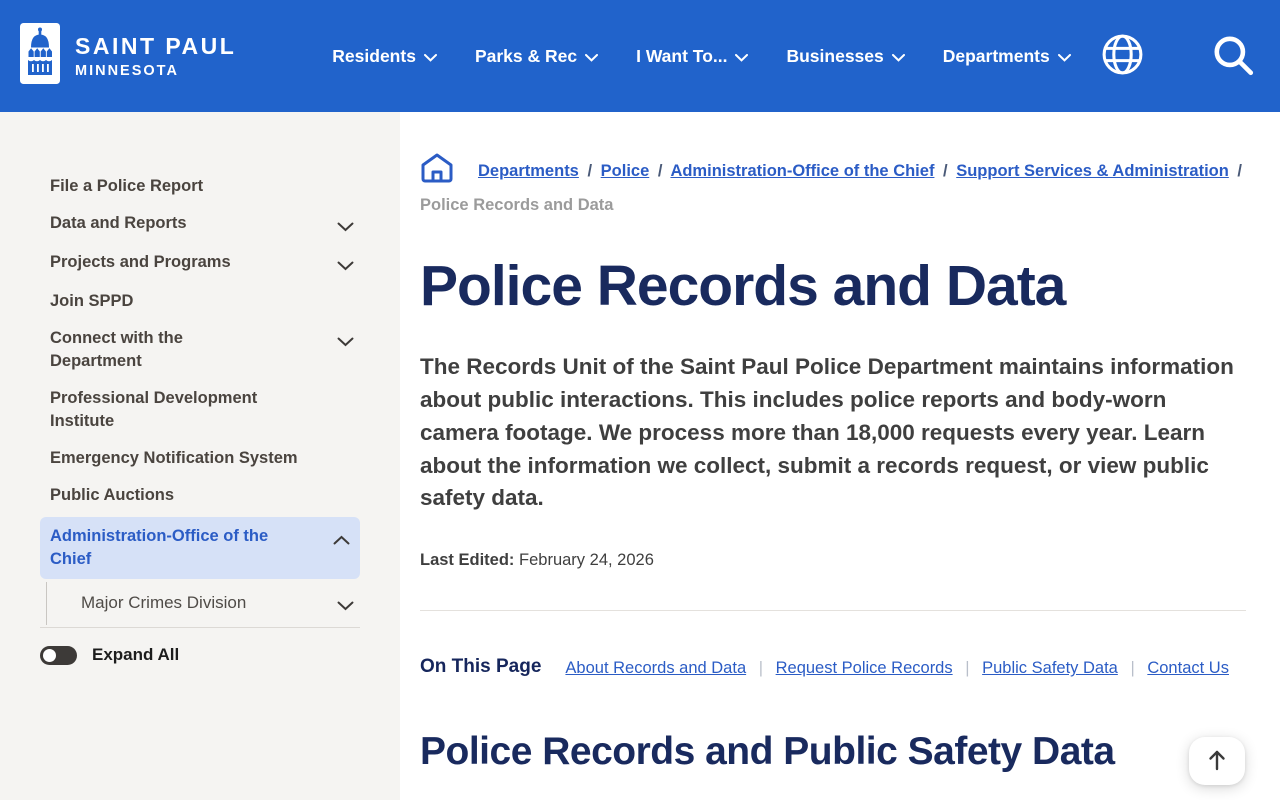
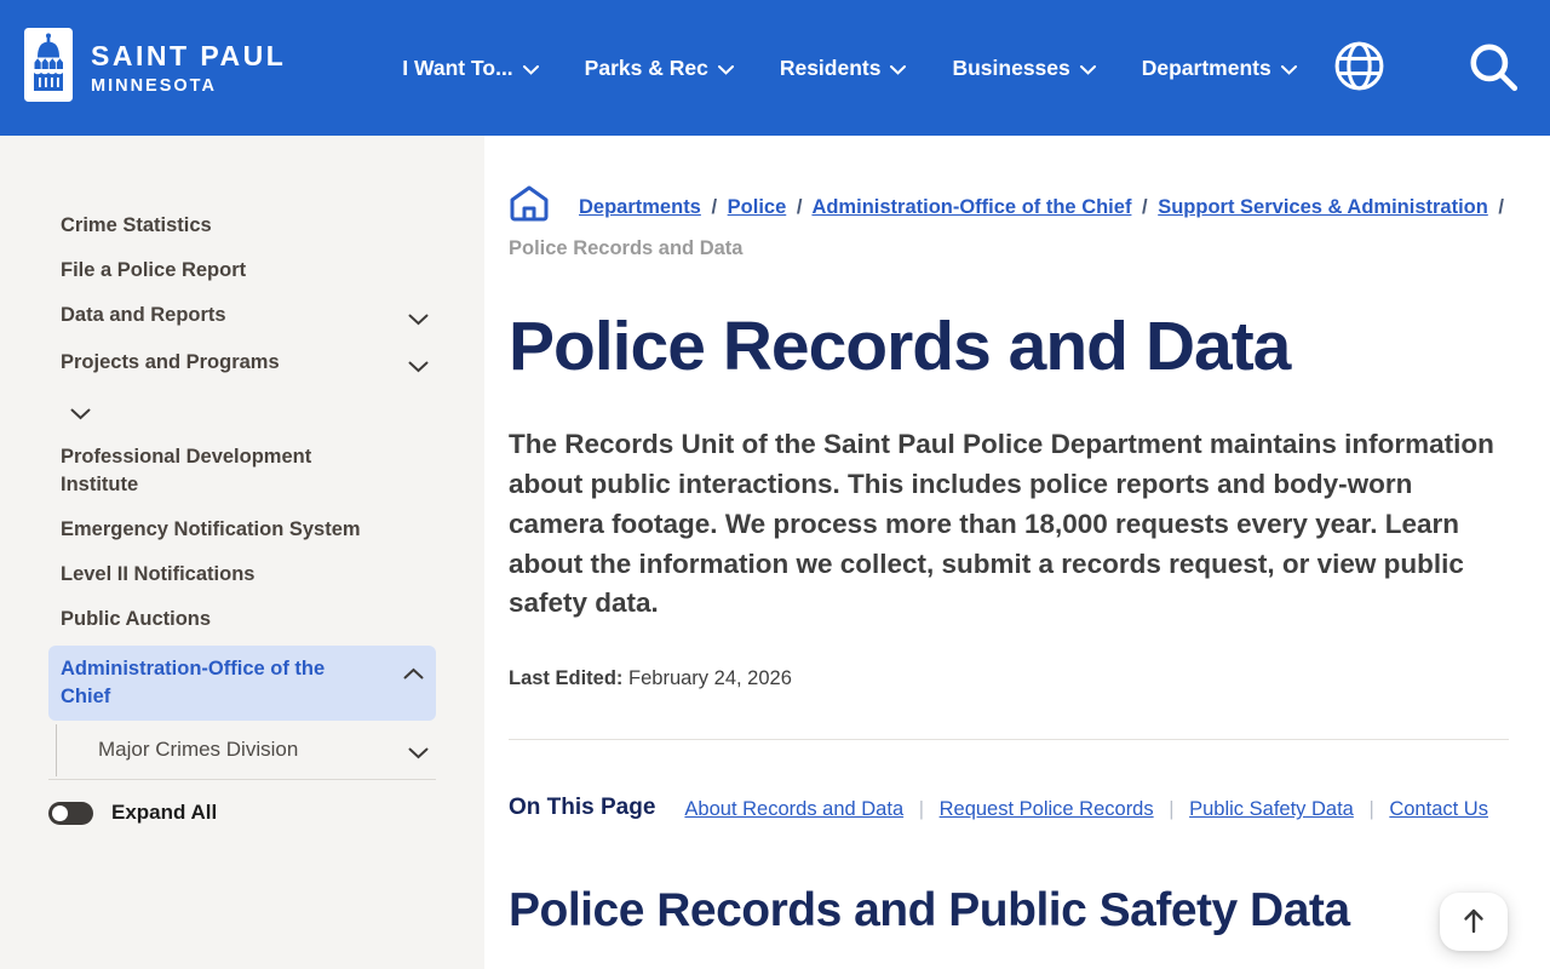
  SAINT PAUL
  MINNESOTA
- Residents
+ I Want To...
  Parks & Rec
- I Want To...
+ Residents
  Businesses
  Departments
+ Crime Statistics
  File a Police Report
  Data and Reports
  Projects and Programs
- Join SPPD
- Connect with the
- Department
  Professional Development
  Institute
  Emergency Notification System
+ Level II Notifications
  Public Auctions
  Administration-Office of the
  Chief
  Major Crimes Division
  Expand All
  Departments / Police / Administration-Office of the Chief / Support Services & Administration / Police Records and Data
  Police Records and Data
  The Records Unit of the Saint Paul Police Department maintains information about public interactions. This includes police reports and body-worn camera footage. We process more than 18,000 requests every year. Learn about the information we collect, submit a records request, or view public safety data.
  Last Edited: February 24, 2026
  On This Page
  About Records and Data | Request Police Records | Public Safety Data | Contact Us
  Police Records and Public Safety Data
